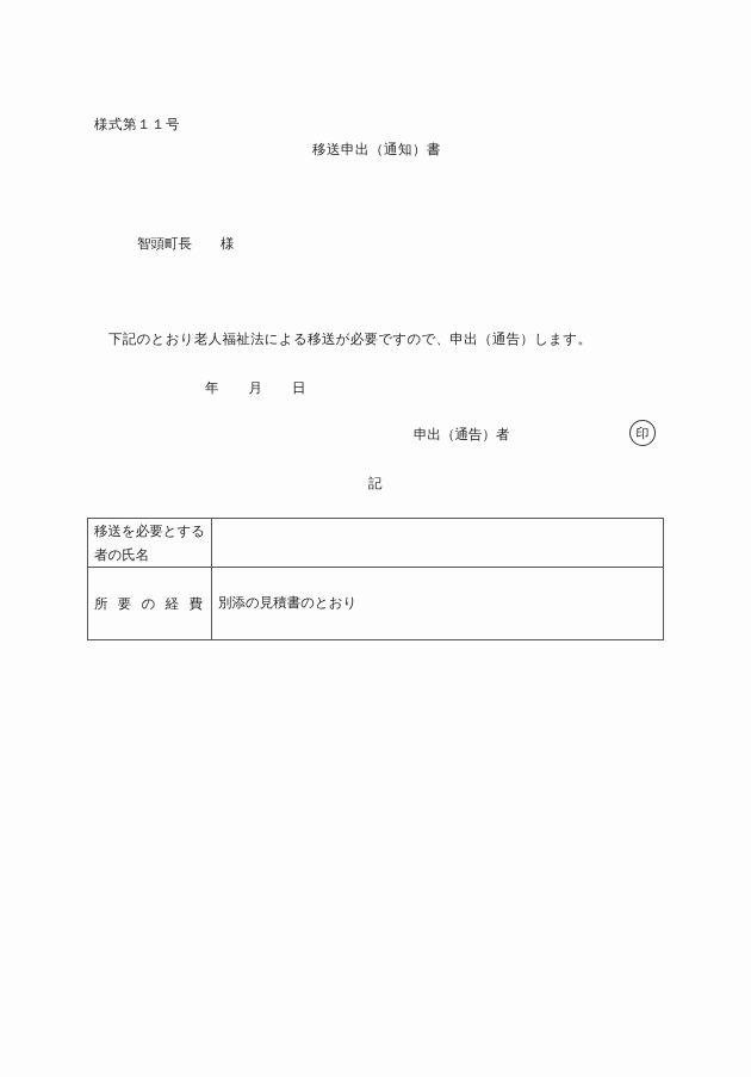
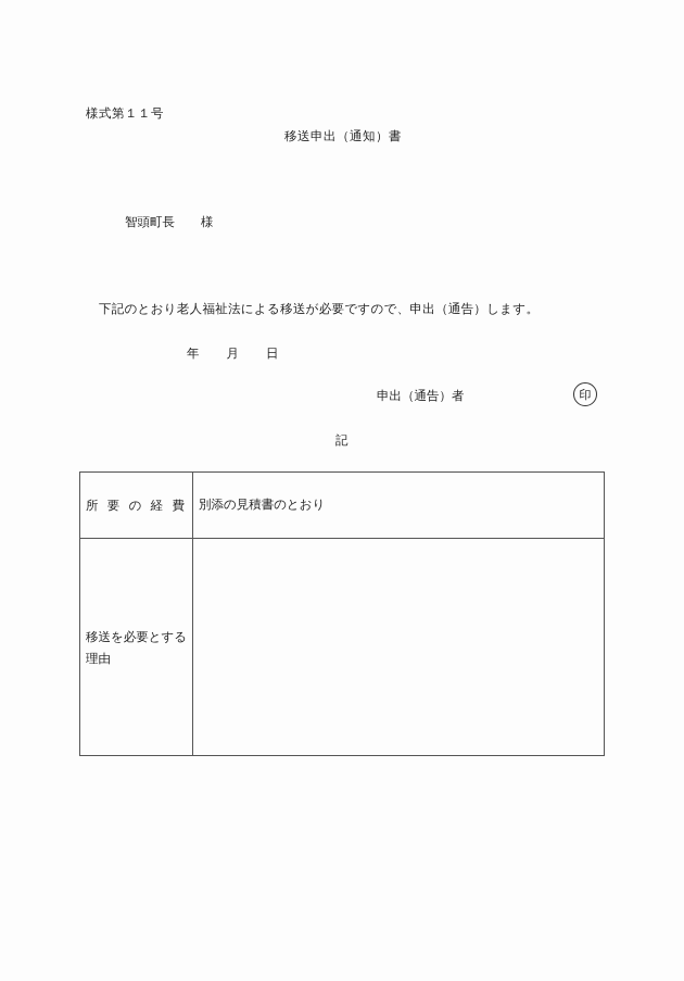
  様式第１１号
  移送申出（通知）書
  智頭町長 様
  下記のとおり老人福祉法による移送が必要ですので、申出（通告）します。
  年 月 日
  申出（通告）者
  印
  記
- 移送を必要とする者の氏名
  所 要 の 経 費	別添の見積書のとおり
+ 移送を必要とする理由
